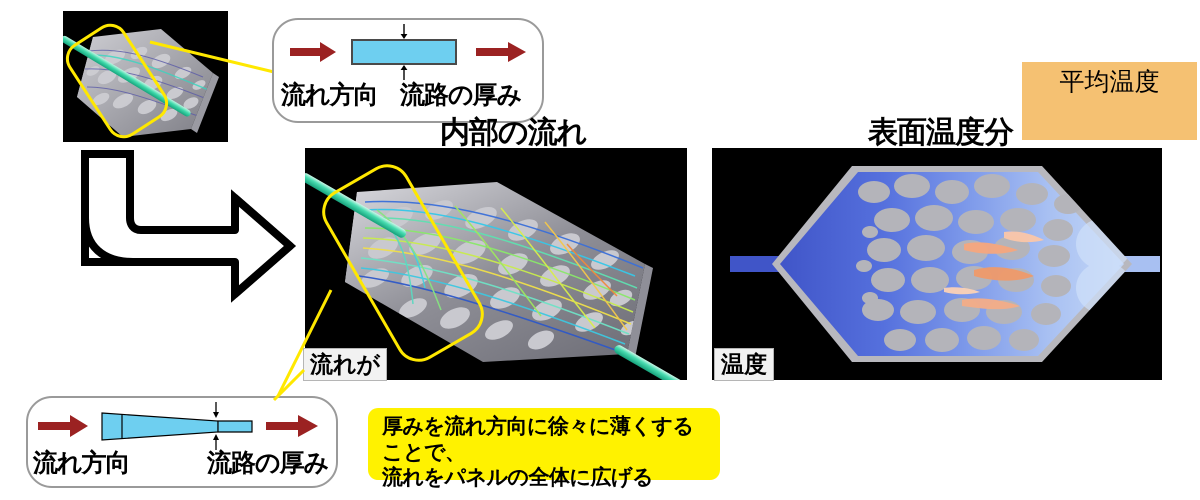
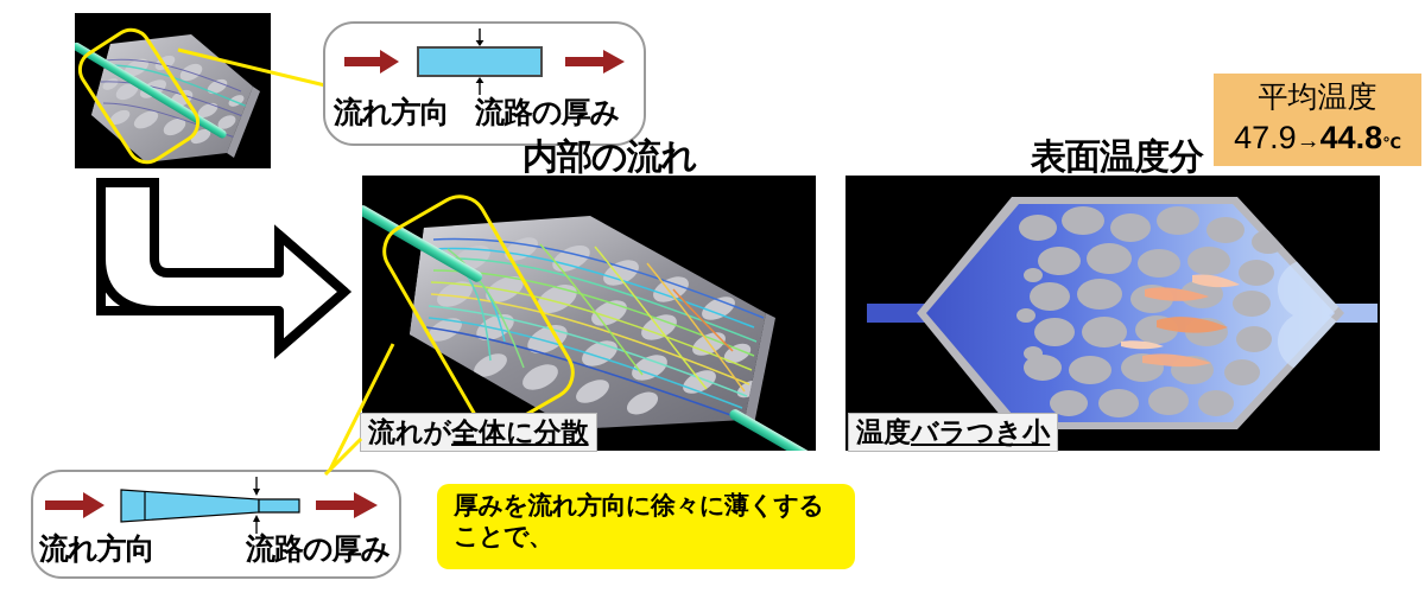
  流れ方向
  流路の厚み
  内部の流れ
  流れが
+ 全体に分散
  表面温度分
  温度
+ バラつき小
  平均温度
+ 47.9→44.8℃
  流れ方向
  流路の厚み
  厚みを流れ方向に徐々に薄くすることで、
- 流れをパネルの全体に広げる
